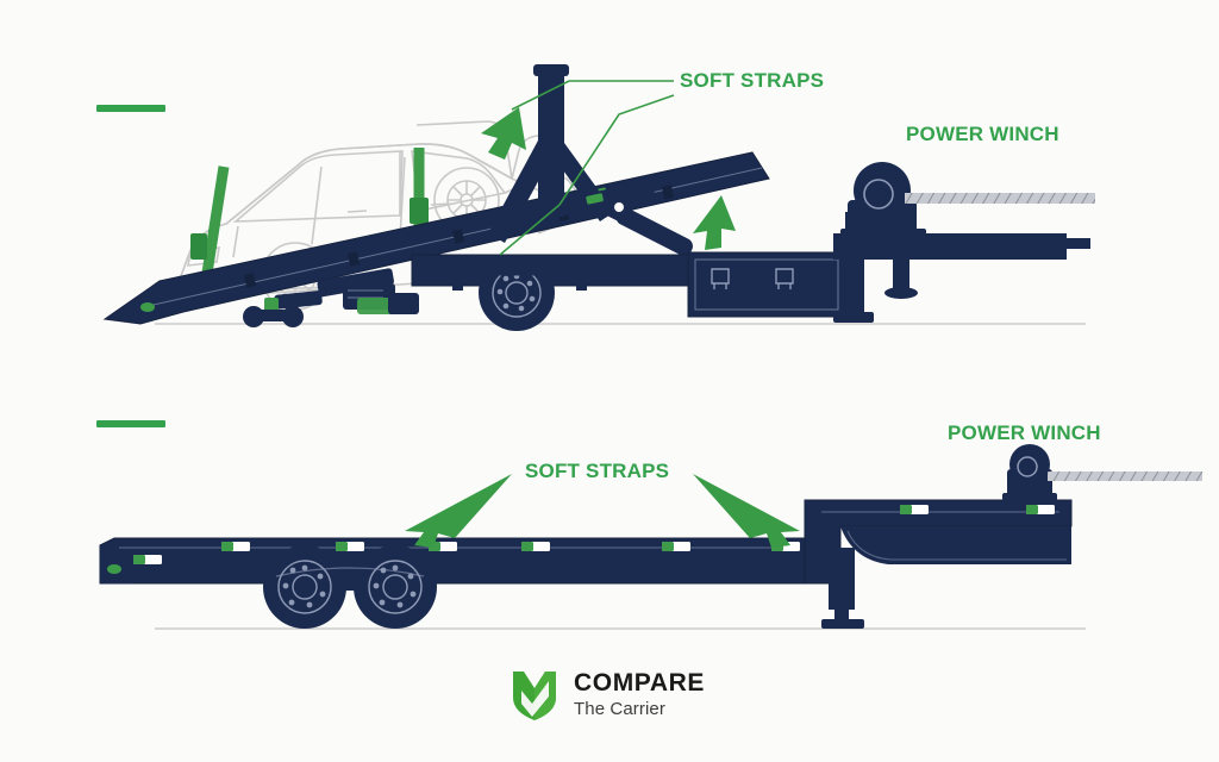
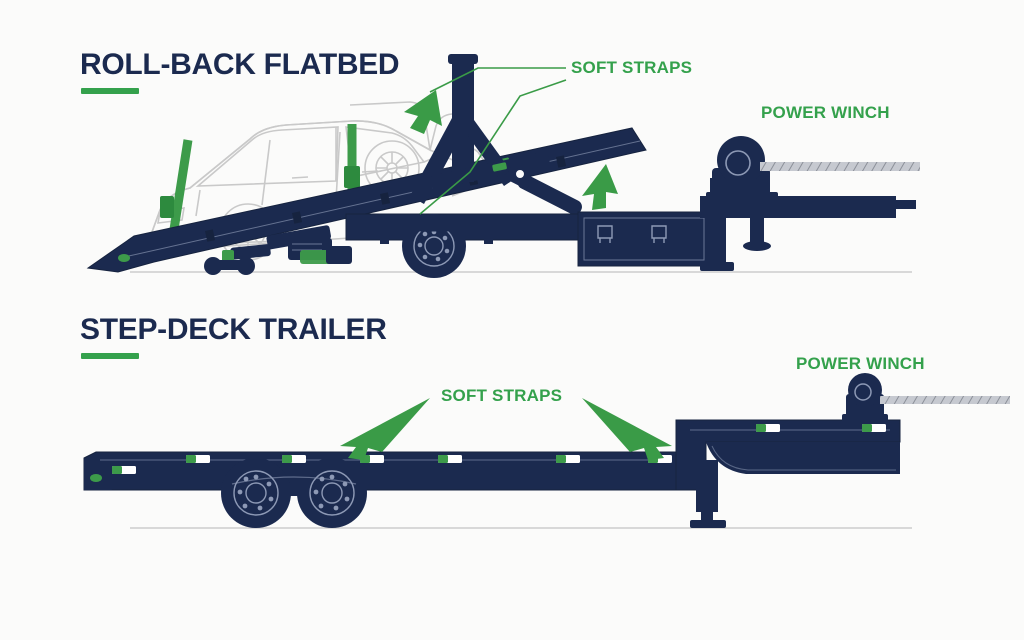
+ ROLL-BACK FLATBED
+ STEP-DECK TRAILER
  SOFT STRAPS
  POWER WINCH
  SOFT STRAPS
  POWER WINCH
- COMPARE
- The Carrier
